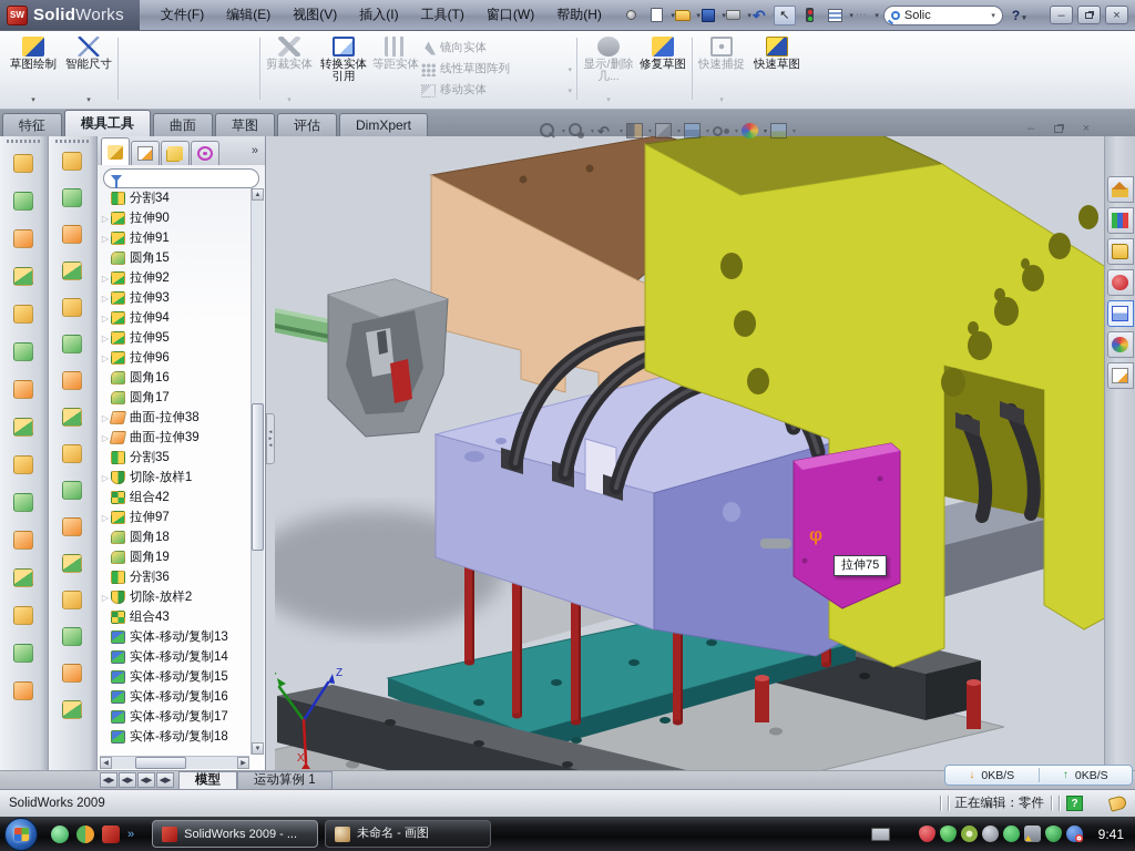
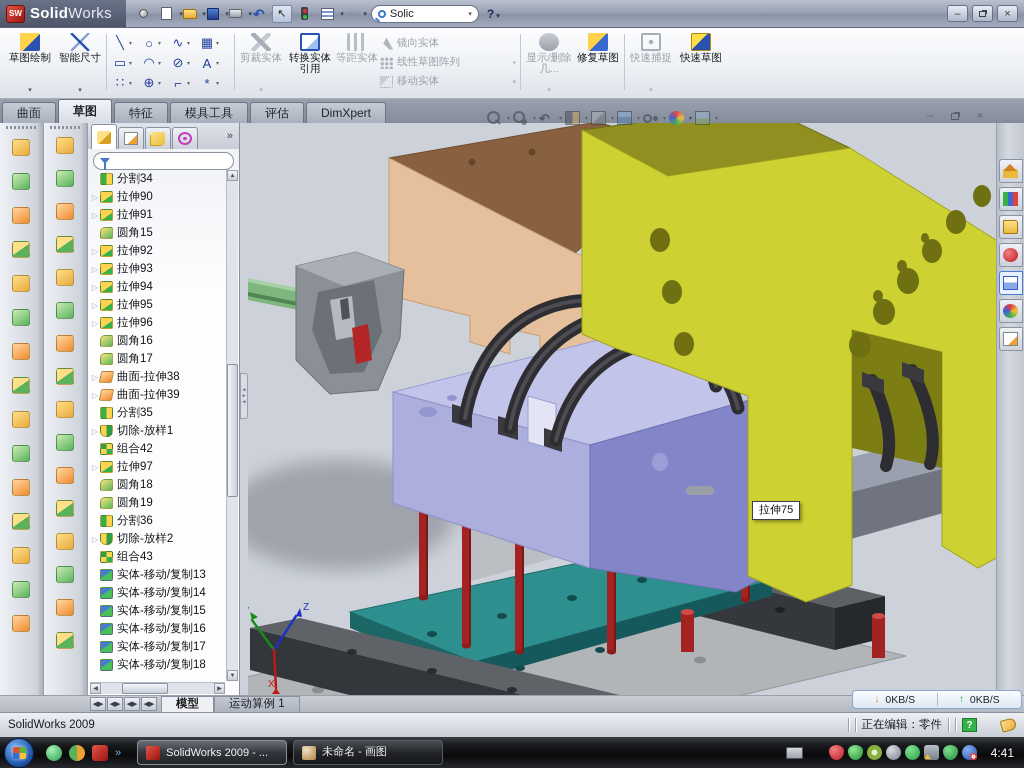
  SW
  SolidWorks
- 文件(F)
- 编辑(E)
- 视图(V)
- 插入(I)
- 工具(T)
- 窗口(W)
- 帮助(H)
  ↶
  ↖
  ⋯
  Solic
  ?
  –
  ×
  草图绘制
  智能尺寸
+ ╲
+ ○
+ ∿
+ ▦
+ ▭
+ ◠
+ ⊘
+ A
+ ∷
+ ⊕
+ ⌐
+ *
  剪裁实体
  转换实体引用
  等距实体
  镜向实体
  线性草图阵列
  移动实体
  显示/删除几...
  修复草图
  快速捕捉
  快速草图
- 特征
+ 曲面
- 模具工具
+ 草图
- 曲面
+ 特征
- 草图
+ 模具工具
  评估
  DimXpert
  »
  分割34
  拉伸90
  拉伸91
  圆角15
  拉伸92
  拉伸93
  拉伸94
  拉伸95
  拉伸96
  圆角16
  圆角17
  曲面-拉伸38
  曲面-拉伸39
  分割35
  切除-放样1
  组合42
  拉伸97
  圆角18
  圆角19
  分割36
  切除-放样2
  组合43
  实体-移动/复制13
  实体-移动/复制14
  实体-移动/复制15
  实体-移动/复制16
  实体-移动/复制17
  实体-移动/复制18
- φ
  Z
  X
  –
  ×
  拉伸75
  模型
  运动算例 1
  SolidWorks 2009
  正在编辑：零件
  ?
  ↓
  0KB/S
  ↑
  0KB/S
  »
  SolidWorks 2009 - ...
  未命名 - 画图
- 9:41
+ 4:41
